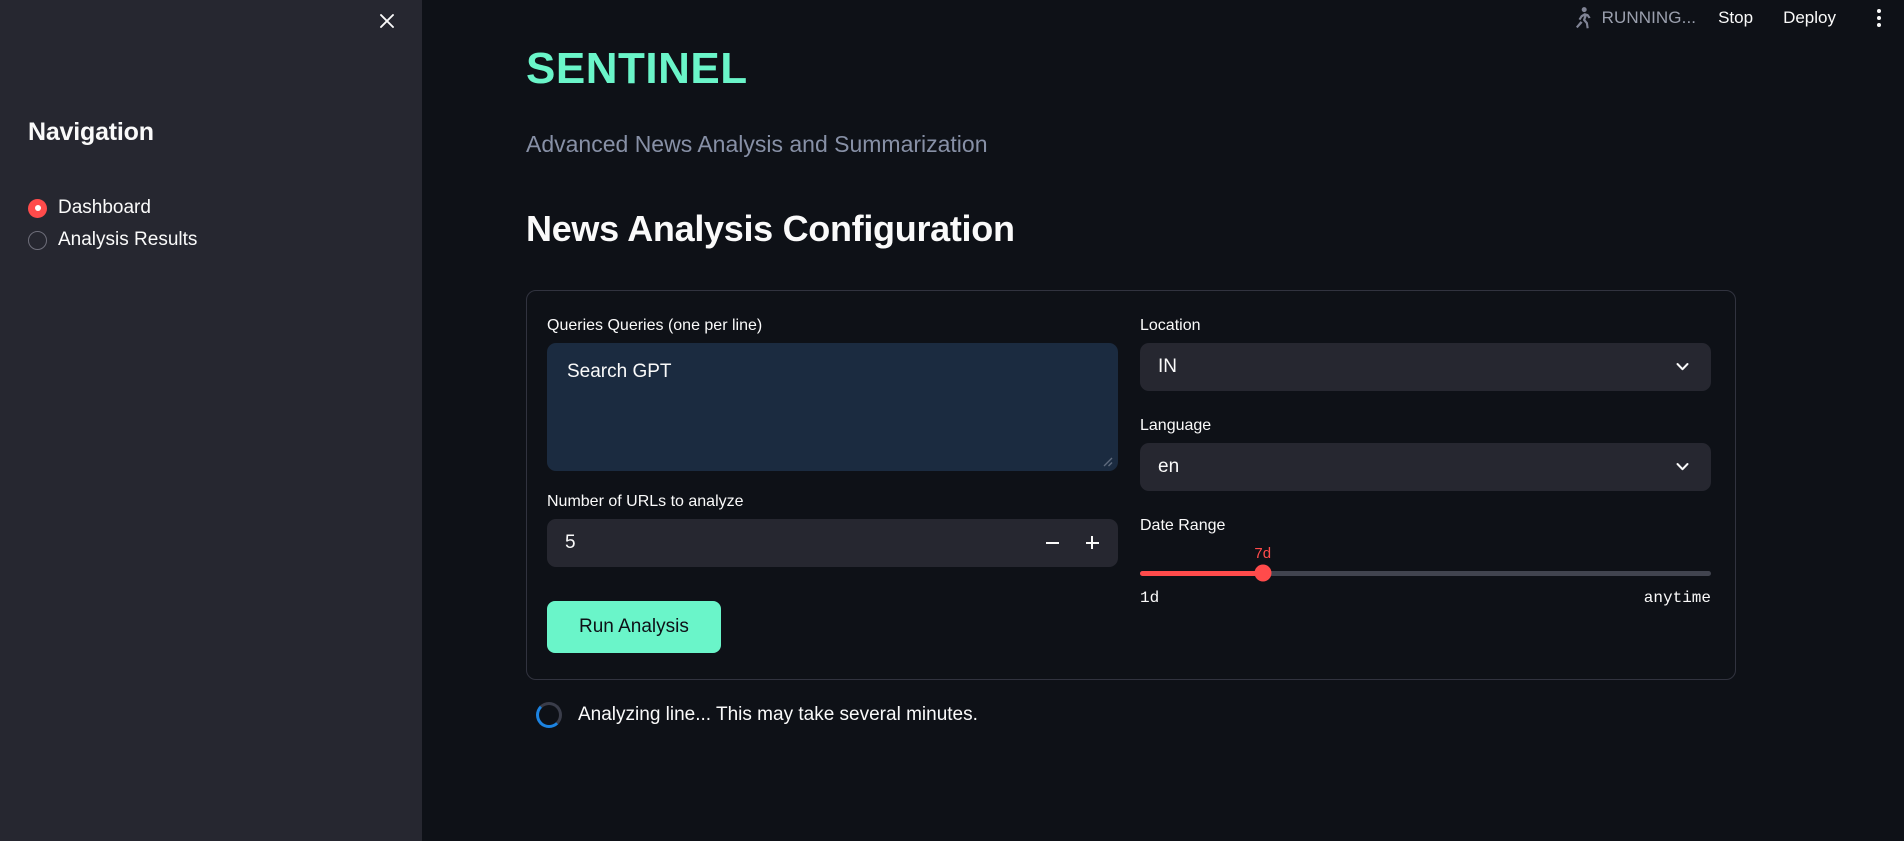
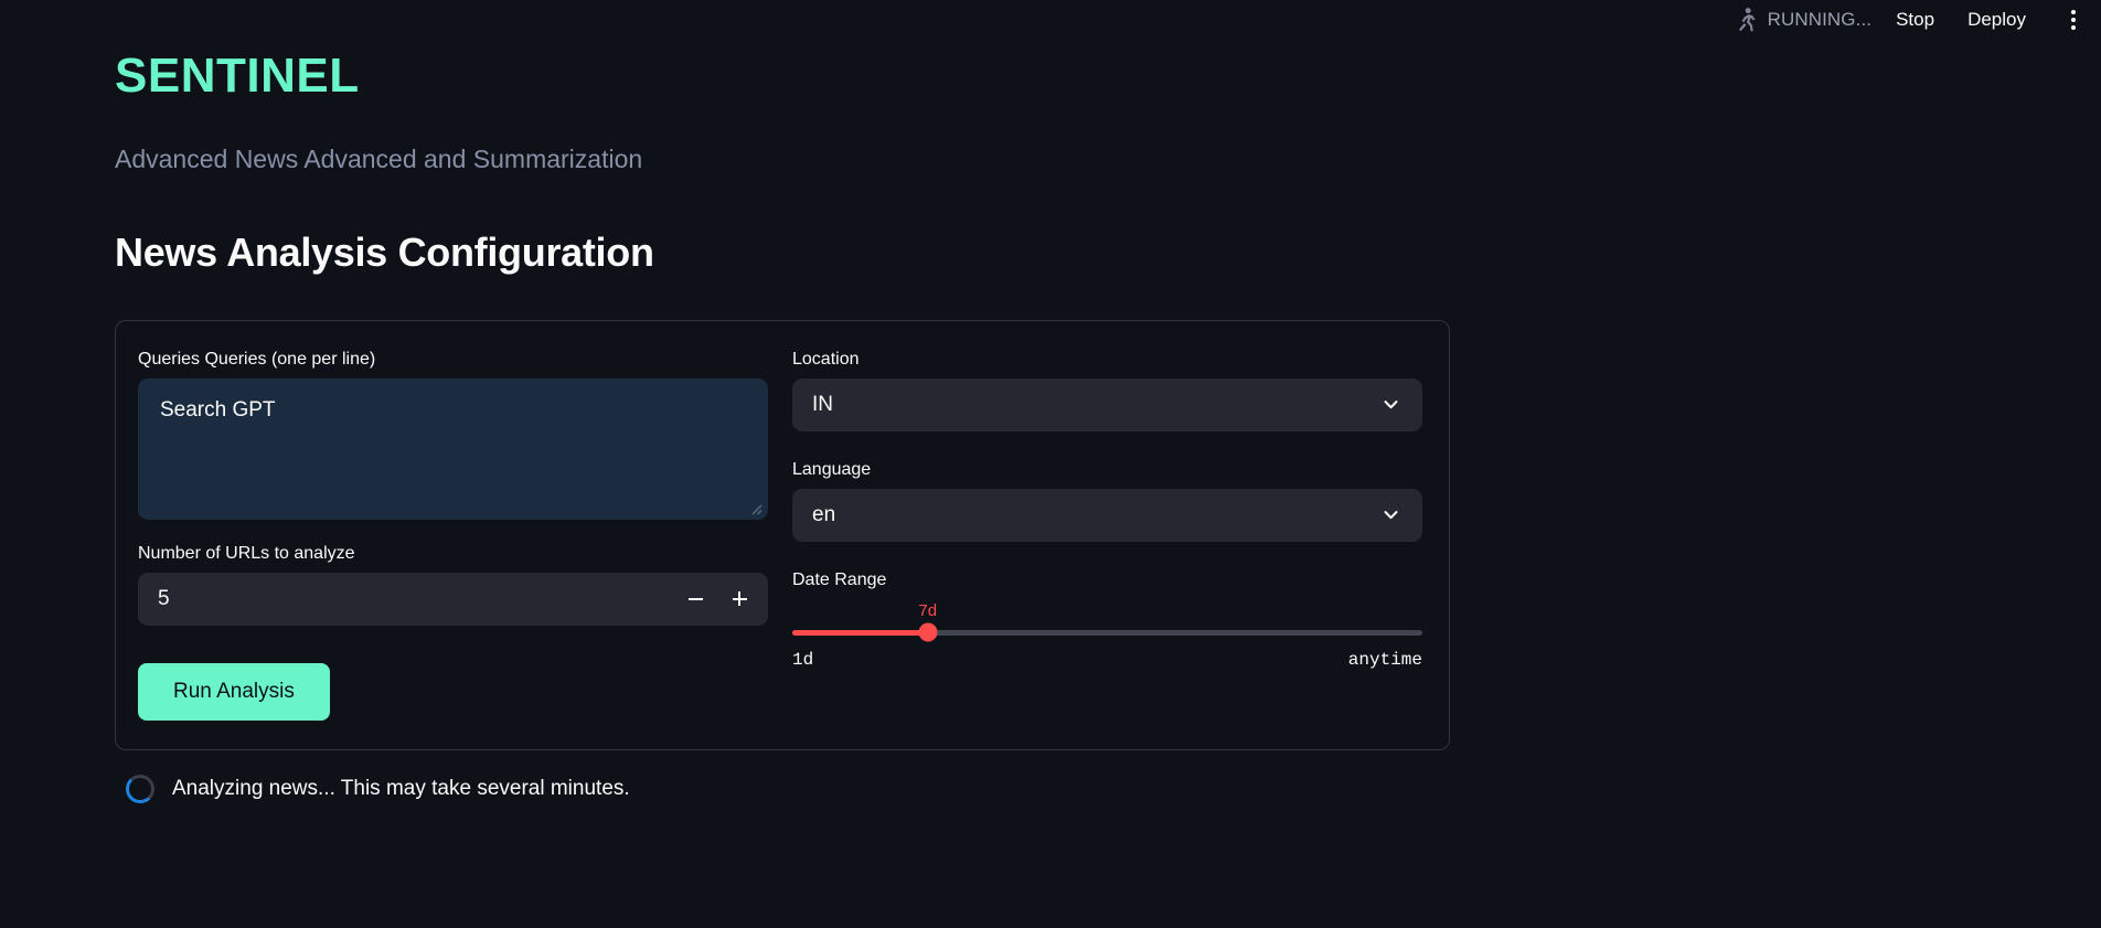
- Navigation
- Dashboard
- Analysis Results
  RUNNING...
  Stop
  Deploy
  SENTINEL
- Advanced News Analysis and Summarization
+ Advanced News Advanced and Summarization
  News Analysis Configuration
  Queries Queries (one per line)
  Search GPT
  Number of URLs to analyze
  5
  Run Analysis
  Location
  IN
  Language
  en
  Date Range
  7d
  1d
  anytime
- Analyzing line... This may take several minutes.
+ Analyzing news... This may take several minutes.
